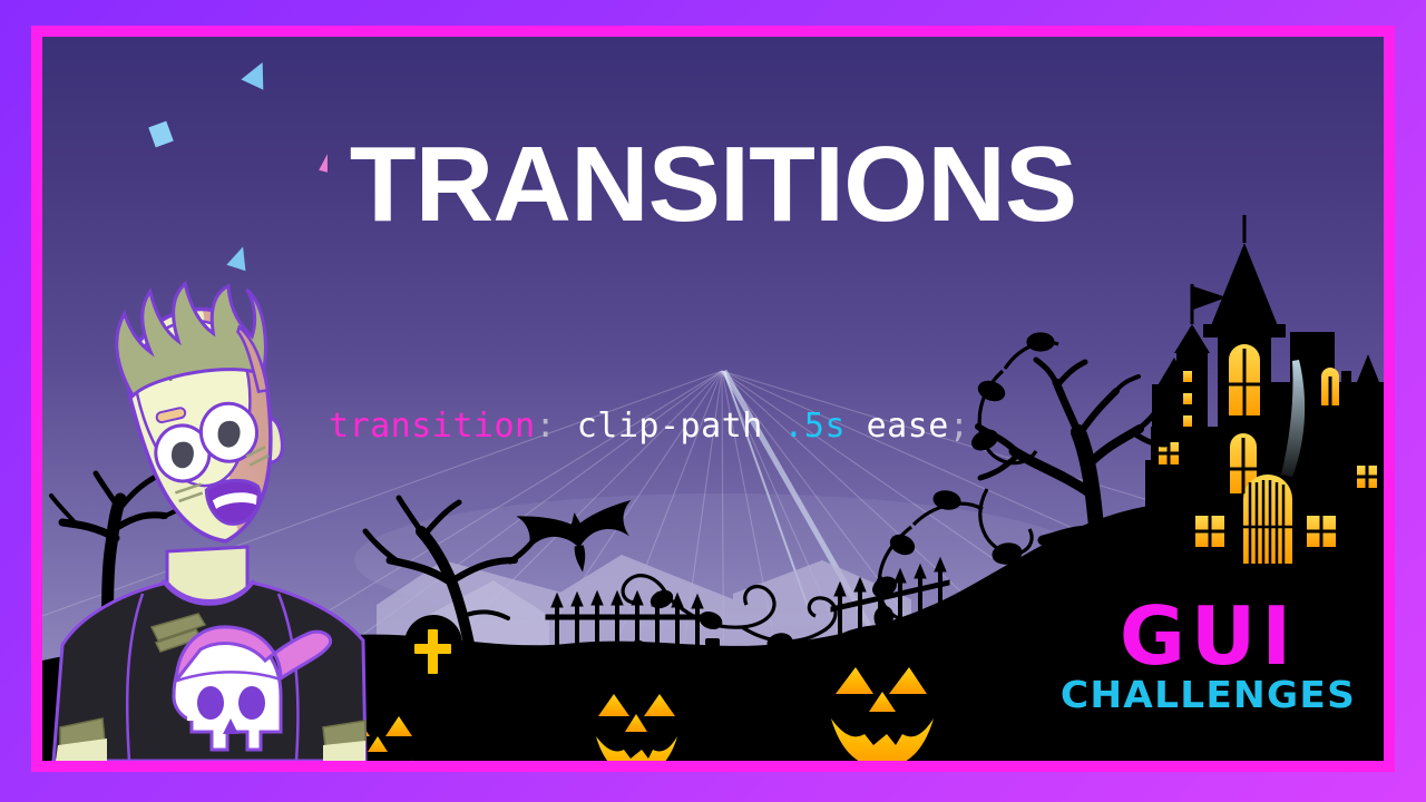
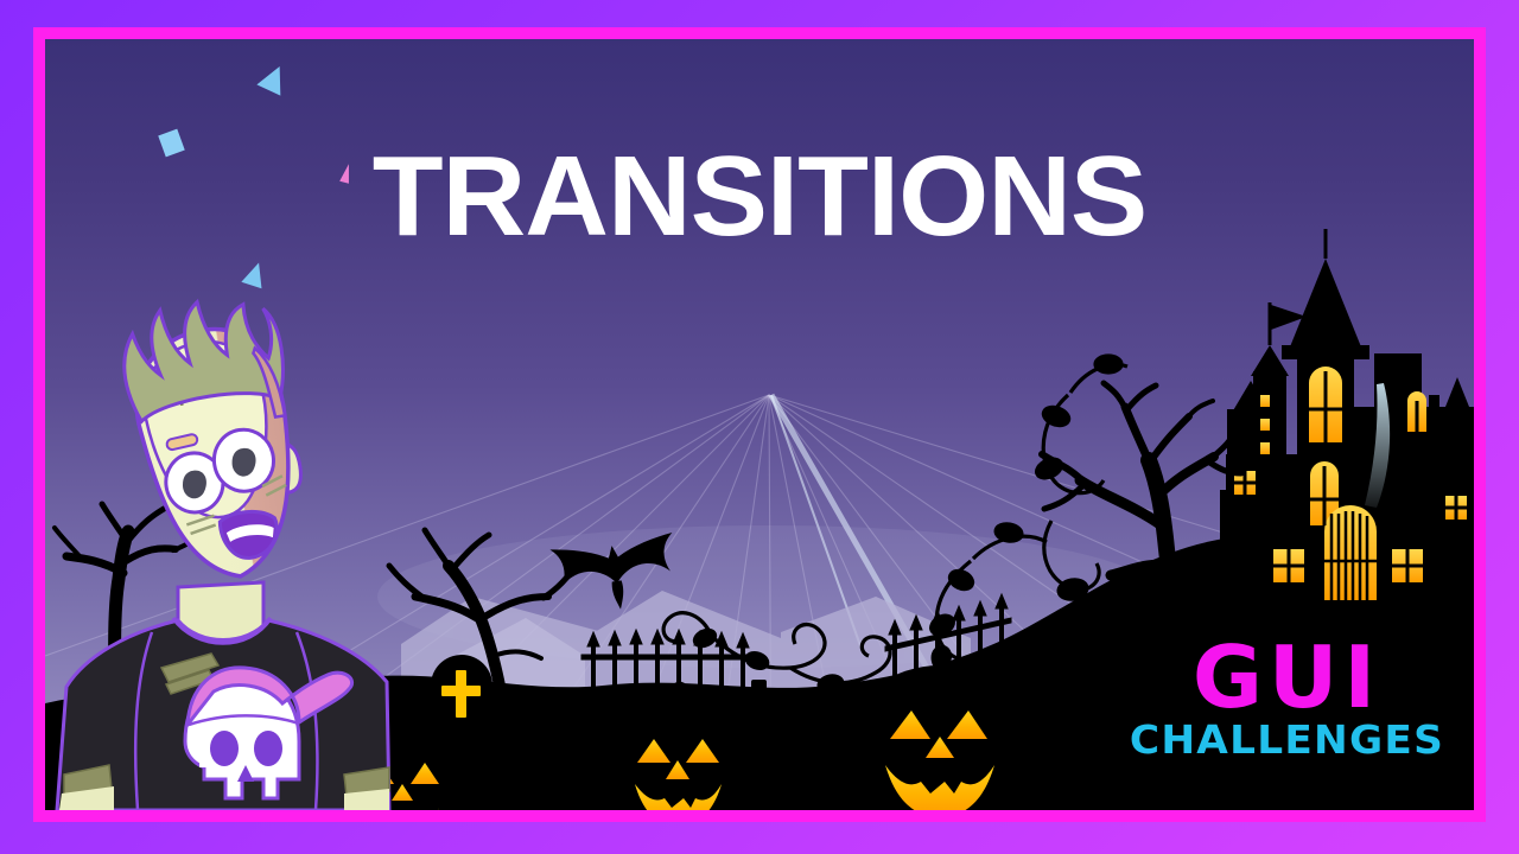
  TRANSITIONS
- transition: clip-path .5s ease;
  GUI
  CHALLENGES
